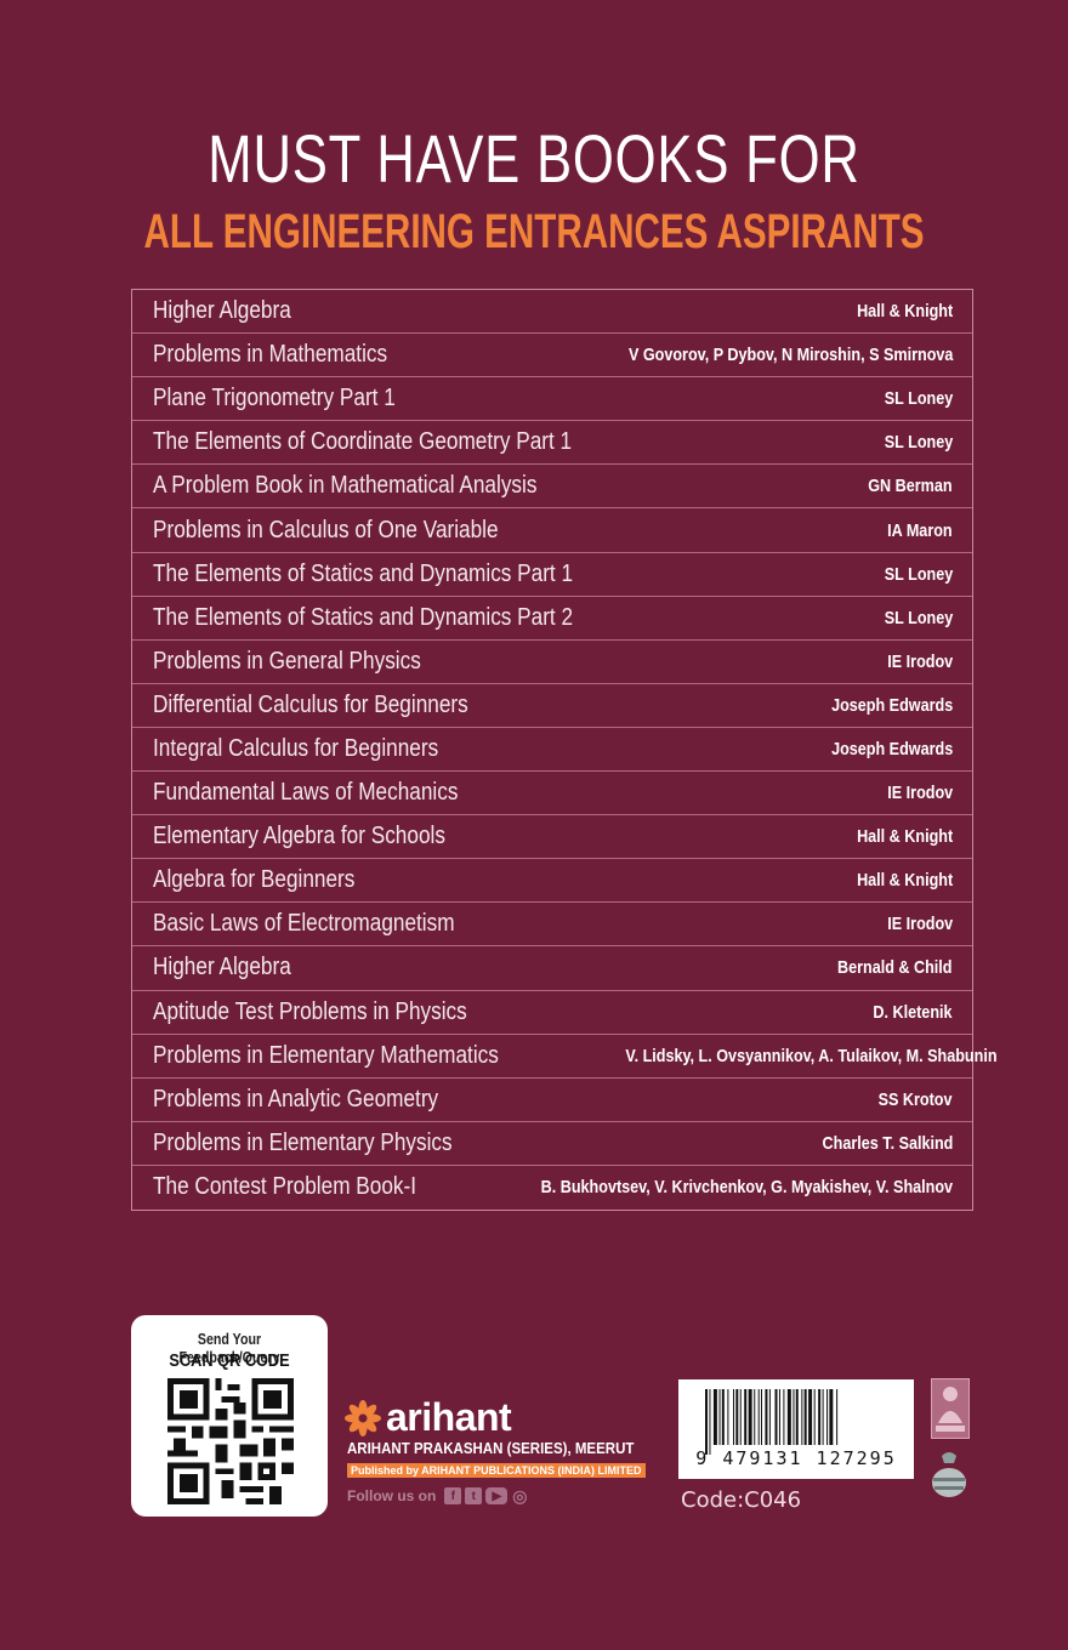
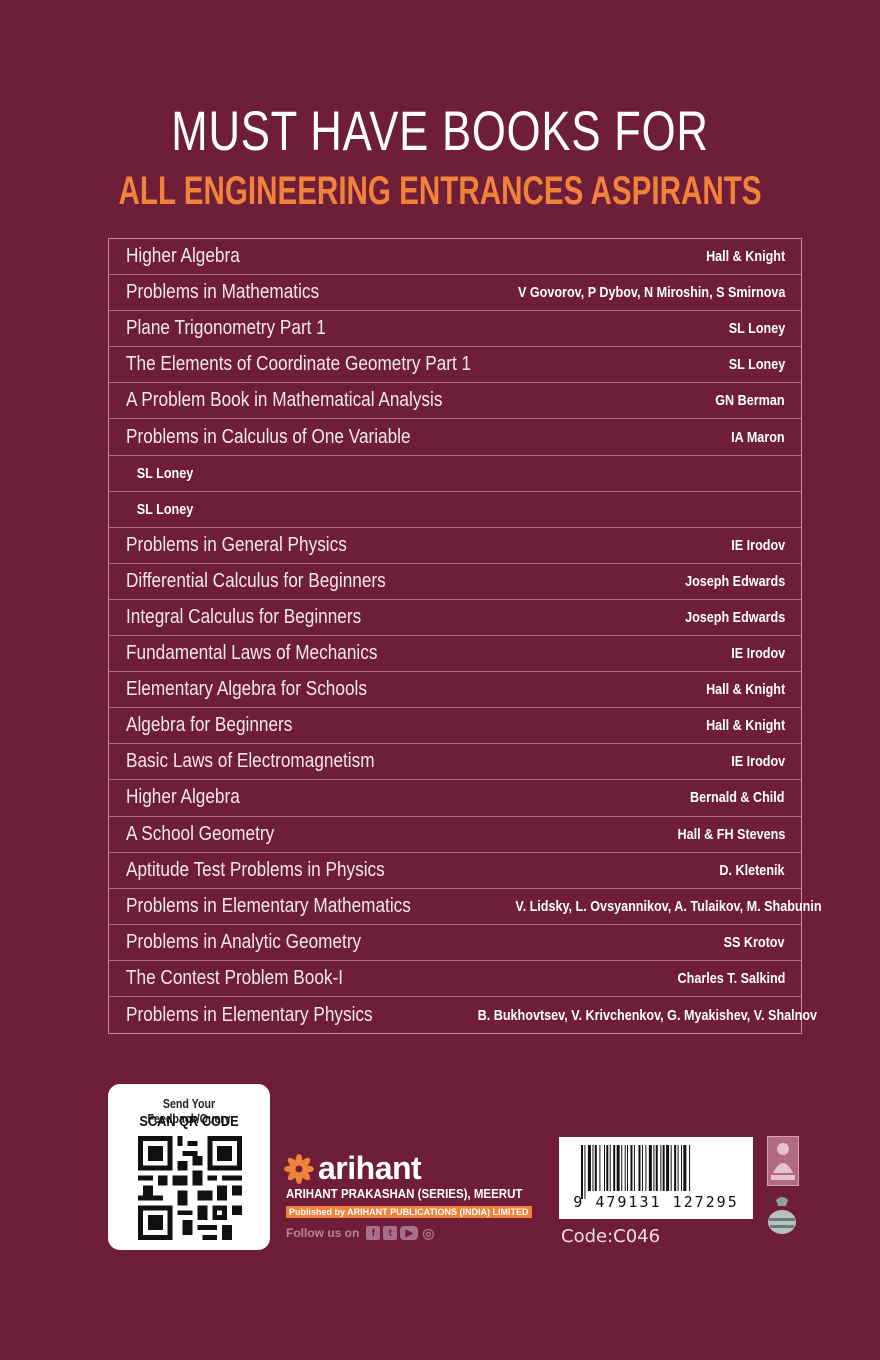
  MUST HAVE BOOKS FOR
  ALL ENGINEERING ENTRANCES ASPIRANTS
  Higher Algebra
  Hall & Knight
  Problems in Mathematics
  V Govorov, P Dybov, N Miroshin, S Smirnova
  Plane Trigonometry Part 1
  SL Loney
  The Elements of Coordinate Geometry Part 1
  SL Loney
  A Problem Book in Mathematical Analysis
  GN Berman
  Problems in Calculus of One Variable
  IA Maron
- The Elements of Statics and Dynamics Part 1
  SL Loney
- The Elements of Statics and Dynamics Part 2
  SL Loney
  Problems in General Physics
  IE Irodov
  Differential Calculus for Beginners
  Joseph Edwards
  Integral Calculus for Beginners
  Joseph Edwards
  Fundamental Laws of Mechanics
  IE Irodov
  Elementary Algebra for Schools
  Hall & Knight
  Algebra for Beginners
  Hall & Knight
  Basic Laws of Electromagnetism
  IE Irodov
  Higher Algebra
  Bernald & Child
+ A School Geometry
+ Hall & FH Stevens
  Aptitude Test Problems in Physics
  D. Kletenik
  Problems in Elementary Mathematics
  V. Lidsky, L. Ovsyannikov, A. Tulaikov, M. Shabunin
  Problems in Analytic Geometry
  SS Krotov
- Problems in Elementary Physics
+ The Contest Problem Book-I
  Charles T. Salkind
- The Contest Problem Book-I
+ Problems in Elementary Physics
  B. Bukhovtsev, V. Krivchenkov, G. Myakishev, V. Shalnov
  Send Your Feedback/Query
  SCAN QR CODE
  arihant
  ARIHANT PRAKASHAN (SERIES), MEERUT
  Published by ARIHANT PUBLICATIONS (INDIA) LIMITED
  Follow us on
  f
  t
  ▶
  ◎
  9 479131 127295
  Code:C046
